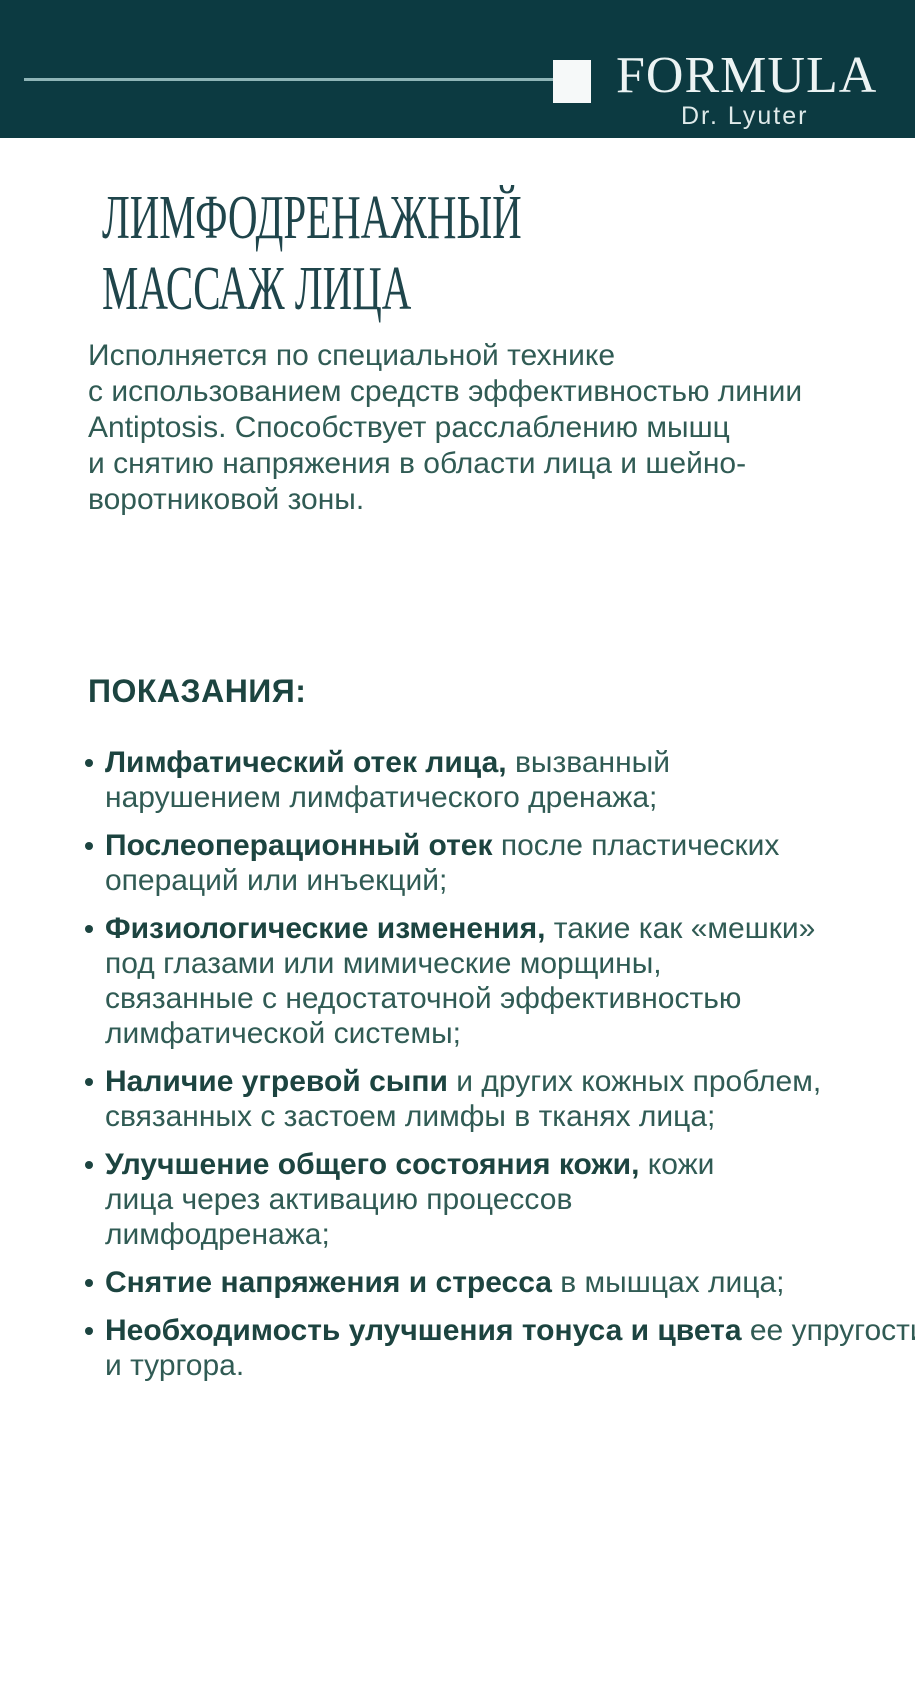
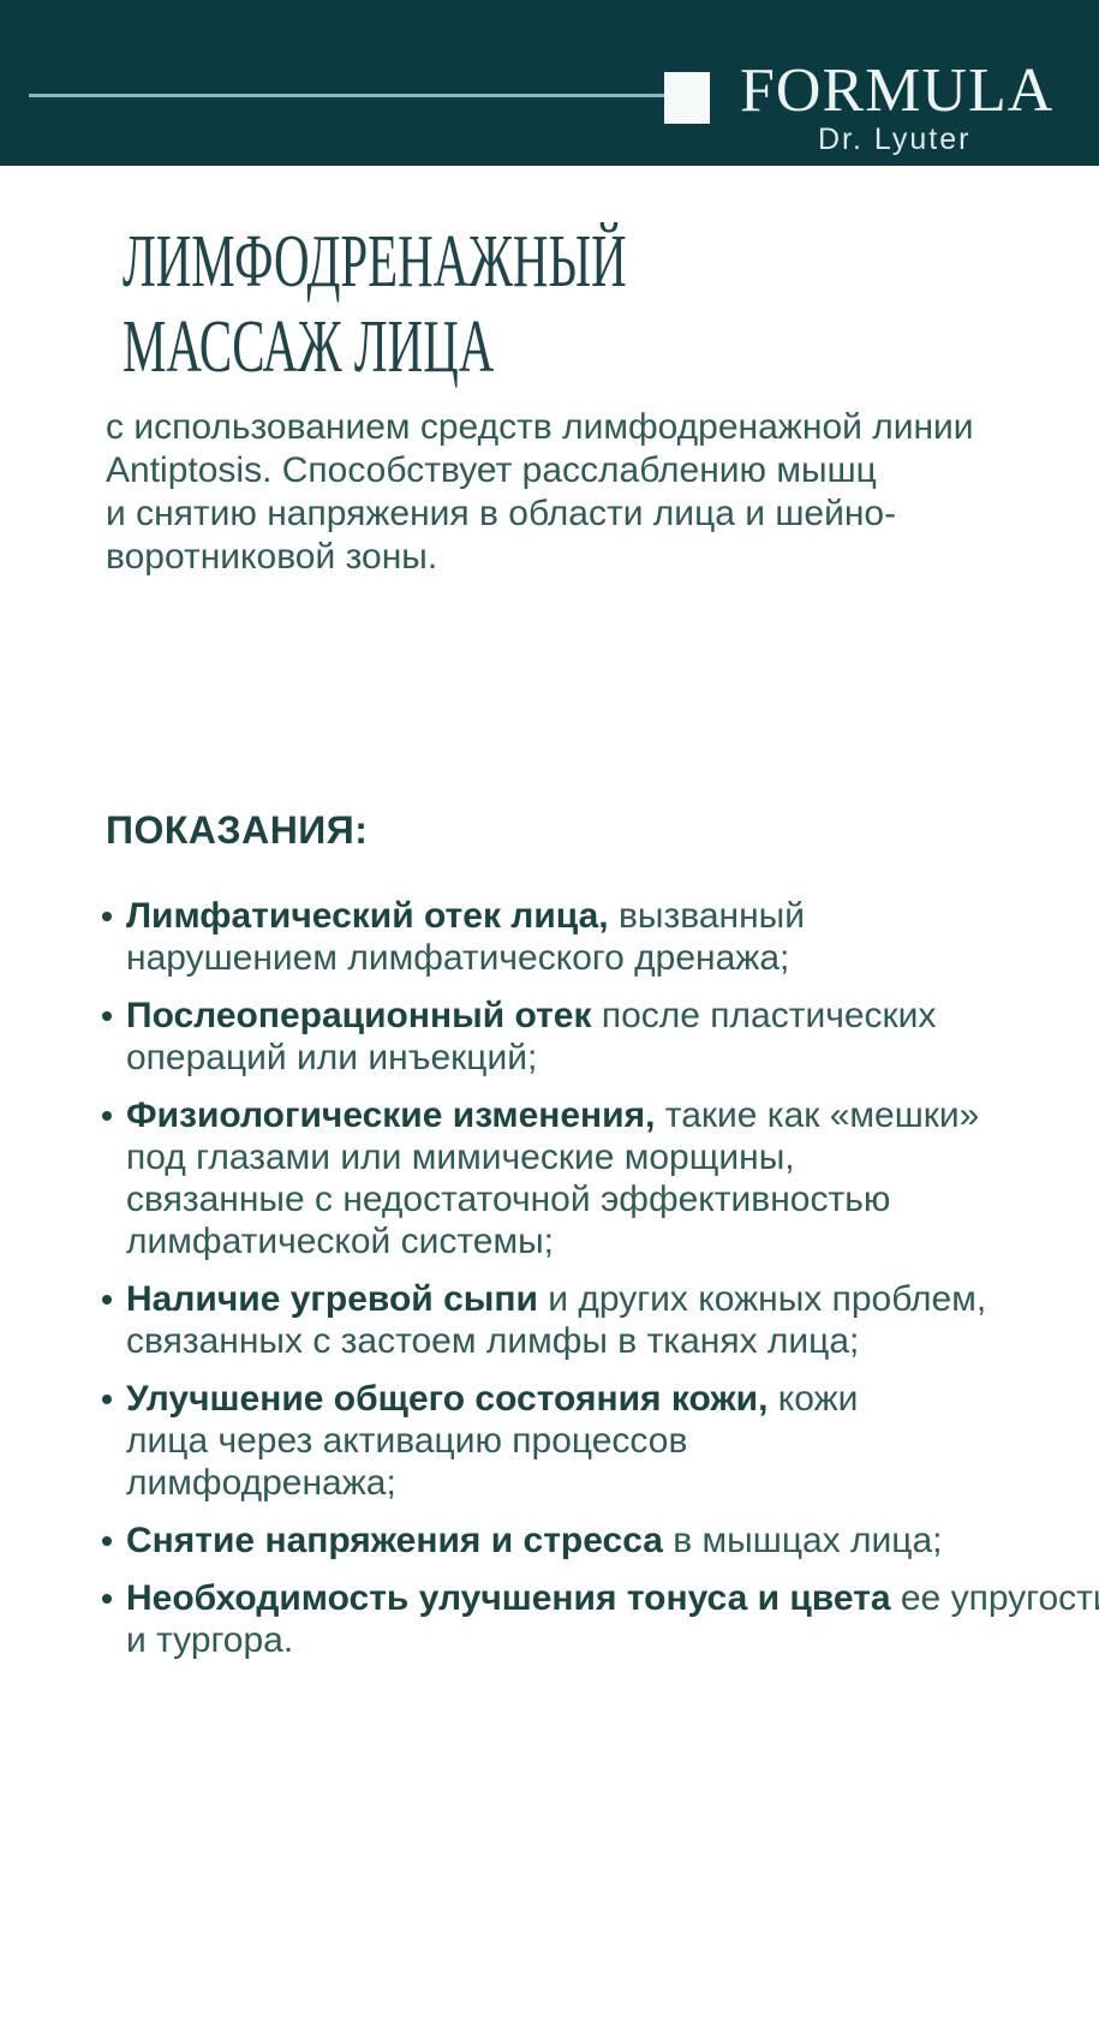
  FORMULA
  Dr. Lyuter
  ЛИМФОДРЕНАЖНЫЙ
  МАССАЖ ЛИЦА
- Исполняется по специальной технике
- с использованием средств эффективностью линии
+ с использованием средств лимфодренажной линии
  Antiptosis. Способствует расслаблению мышц
  и снятию напряжения в области лица и шейно-
  воротниковой зоны.
  ПОКАЗАНИЯ:
  Лимфатический отек лица, вызванный
  нарушением лимфатического дренажа;
  Послеоперационный отек после пластических
  операций или инъекций;
  Физиологические изменения, такие как «мешки»
  под глазами или мимические морщины,
  связанные с недостаточной эффективностью
  лимфатической системы;
  Наличие угревой сыпи и других кожных проблем,
  связанных с застоем лимфы в тканях лица;
  Улучшение общего состояния кожи, кожи
  лица через активацию процессов
  лимфодренажа;
  Снятие напряжения и стресса в мышцах лица;
  Необходимость улучшения тонуса и цвета ее упругост
  и тургора.
